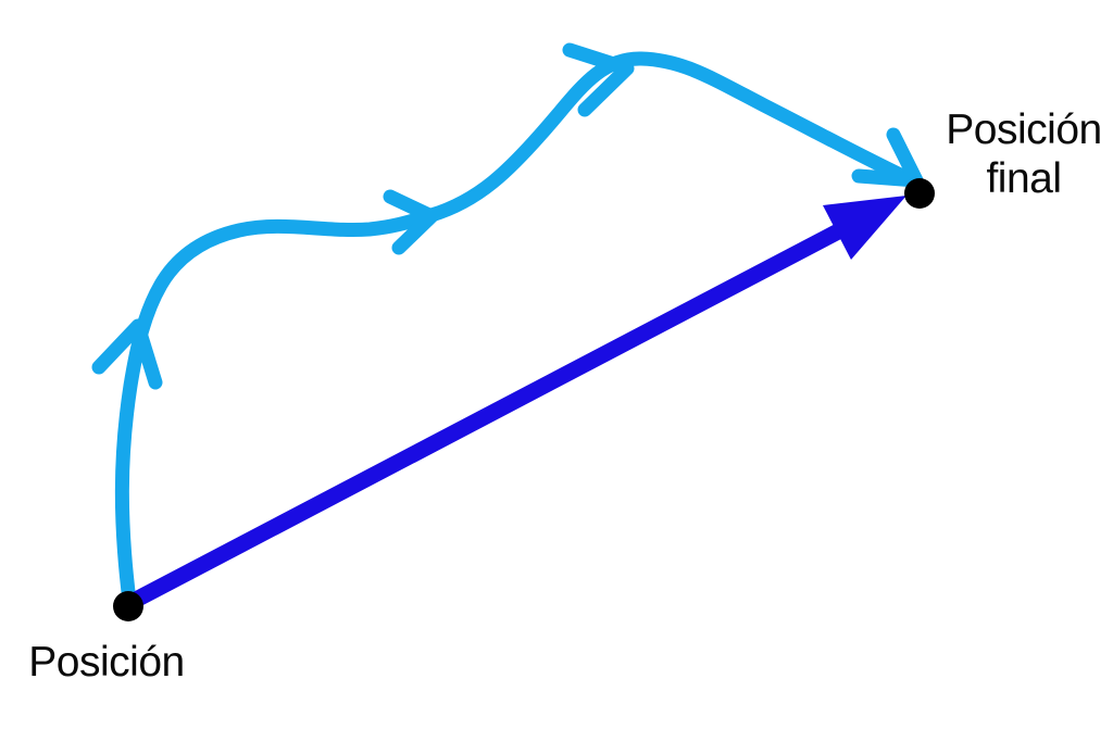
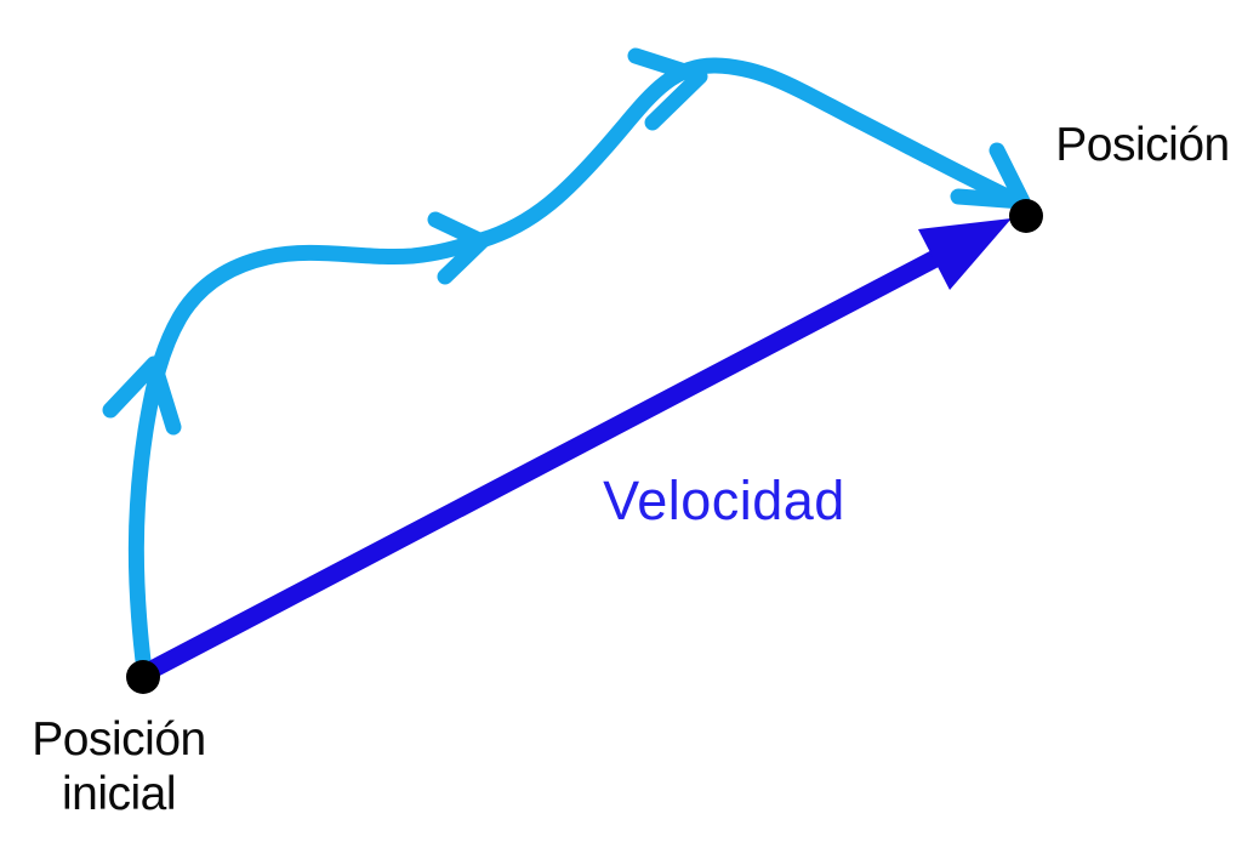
+ Velocidad
  Posición
- final
  Posición
+ inicial
